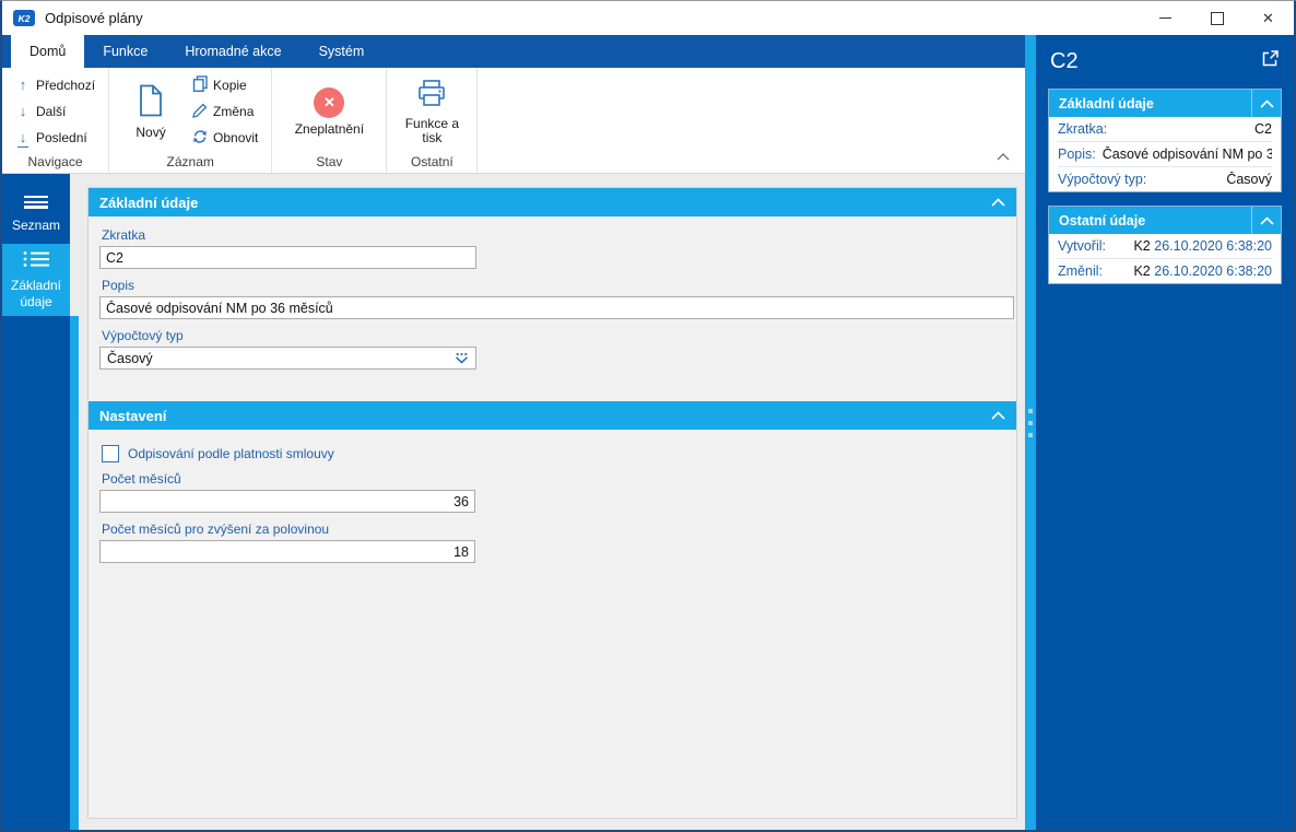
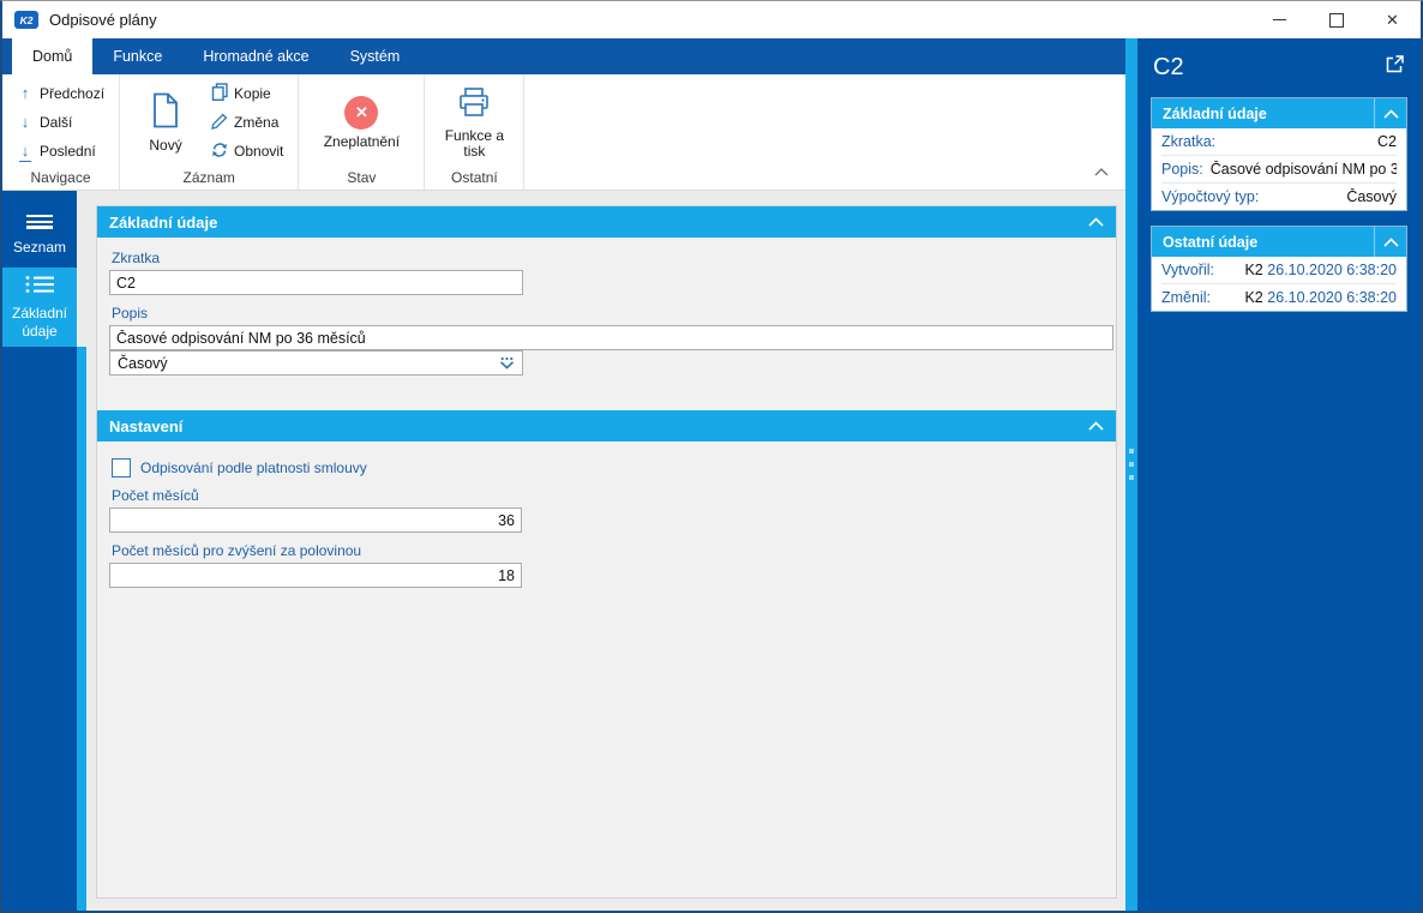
  K2
  Odpisové plány
  ✕
  Domů
  Funkce
  Hromadné akce
  Systém
  ↑
  Předchozí
  ↓
  Další
  ↓
  Poslední
  Navigace
  Nový
  Kopie
  Změna
  Obnovit
  Záznam
  ✕
  Zneplatnění
  Stav
  Funkce a tisk
  Ostatní
  Seznam
  Základní údaje
  Základní údaje
  Zkratka
  C2
  Popis
  Časové odpisování NM po 36 měsíců
- Výpočtový typ
  Časový
  Nastavení
  Odpisování podle platnosti smlouvy
  Počet měsíců
  36
  Počet měsíců pro zvýšení za polovinou
  18
  C2
  Základní údaje
  Zkratka:
  C2
  Popis:
  Časové odpisování NM po 3
  Výpočtový typ:
  Časový
  Ostatní údaje
  Vytvořil:
  K2 26.10.2020 6:38:20
  Změnil:
  K2 26.10.2020 6:38:20
